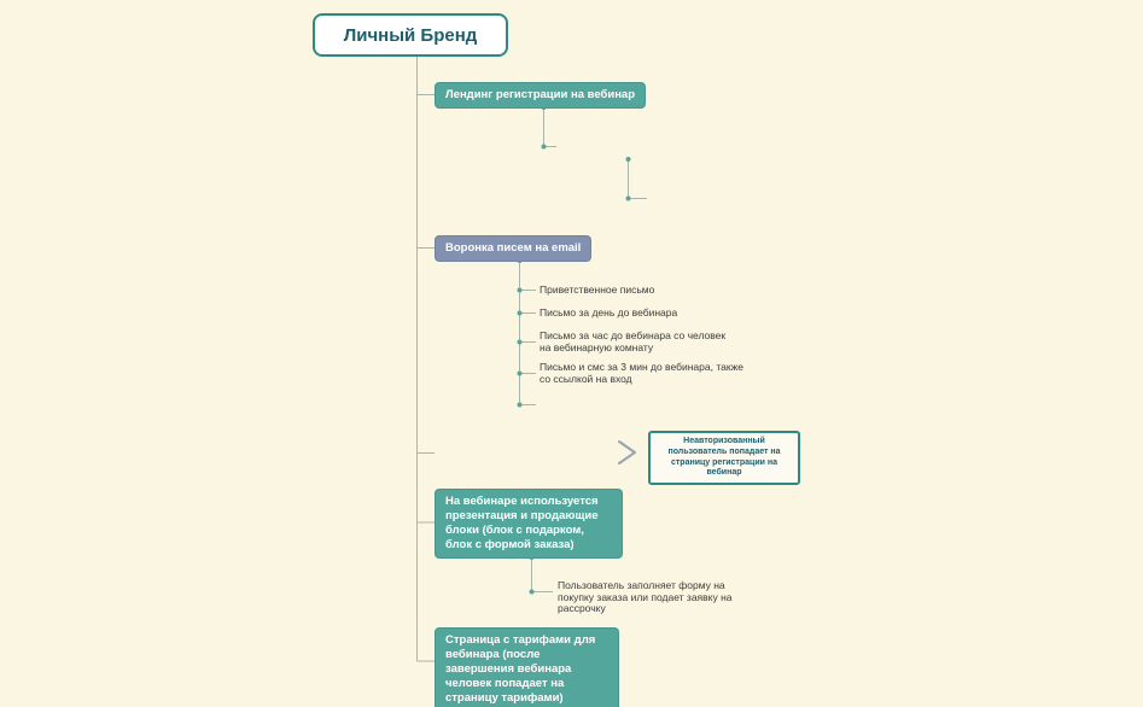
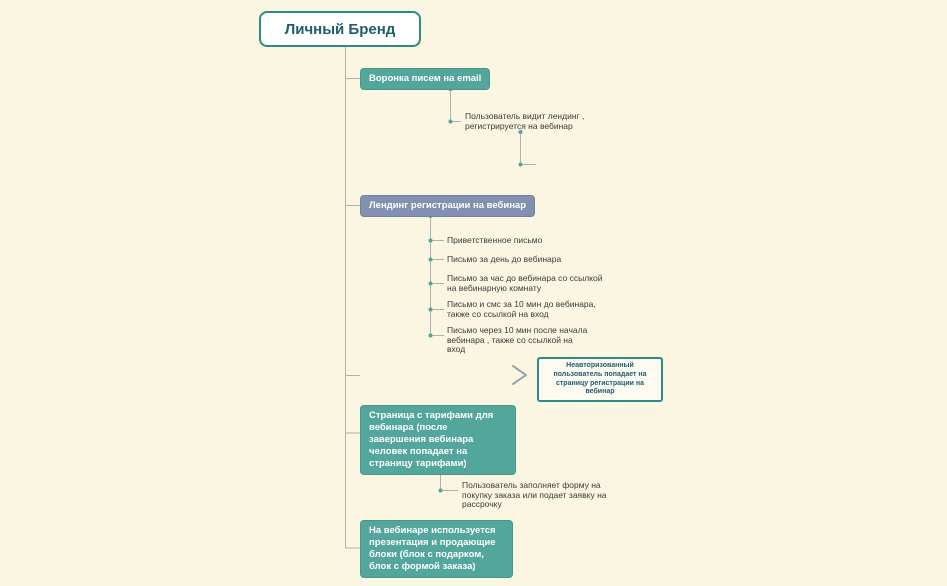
  Личный Бренд
- Лендинг регистрации на вебинар
+ Воронка писем на email
+ Пользователь видит лендинг , регистрируется на вебинар
- Воронка писем на email
+ Лендинг регистрации на вебинар
  Приветственное письмо
  Письмо за день до вебинара
- Письмо за час до вебинара со человек на вебинарную комнату
+ Письмо за час до вебинара со ссылкой на вебинарную комнату
- Письмо и смс за 3 мин до вебинара, также со ссылкой на вход
+ Письмо и смс за 10 мин до вебинара, также со ссылкой на вход
+ Письмо через 10 мин после начала вебинара , также со ссылкой на вход
- На вебинаре используется презентация и продающие блоки (блок с подарком, блок с формой заказа)
+ Страница с тарифами для вебинара (после завершения вебинара человек попадает на страницу тарифами)
  Пользователь заполняет форму на покупку заказа или подает заявку на рассрочку
- Страница с тарифами для вебинара (после завершения вебинара человек попадает на страницу тарифами)
+ На вебинаре используется презентация и продающие блоки (блок с подарком, блок с формой заказа)
